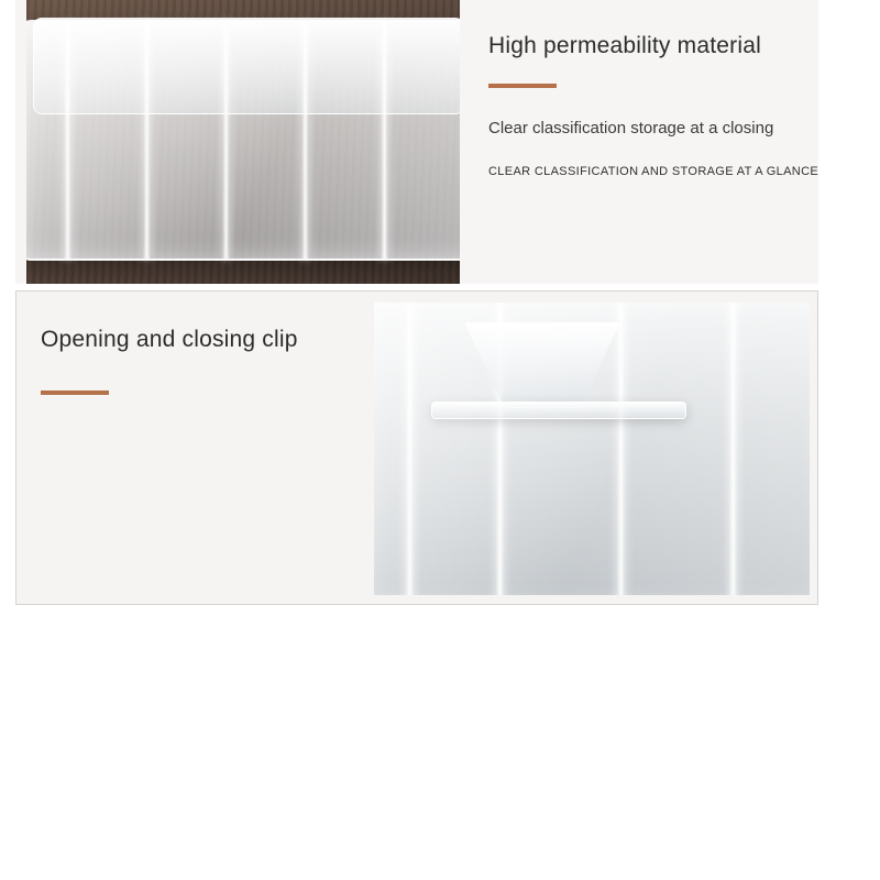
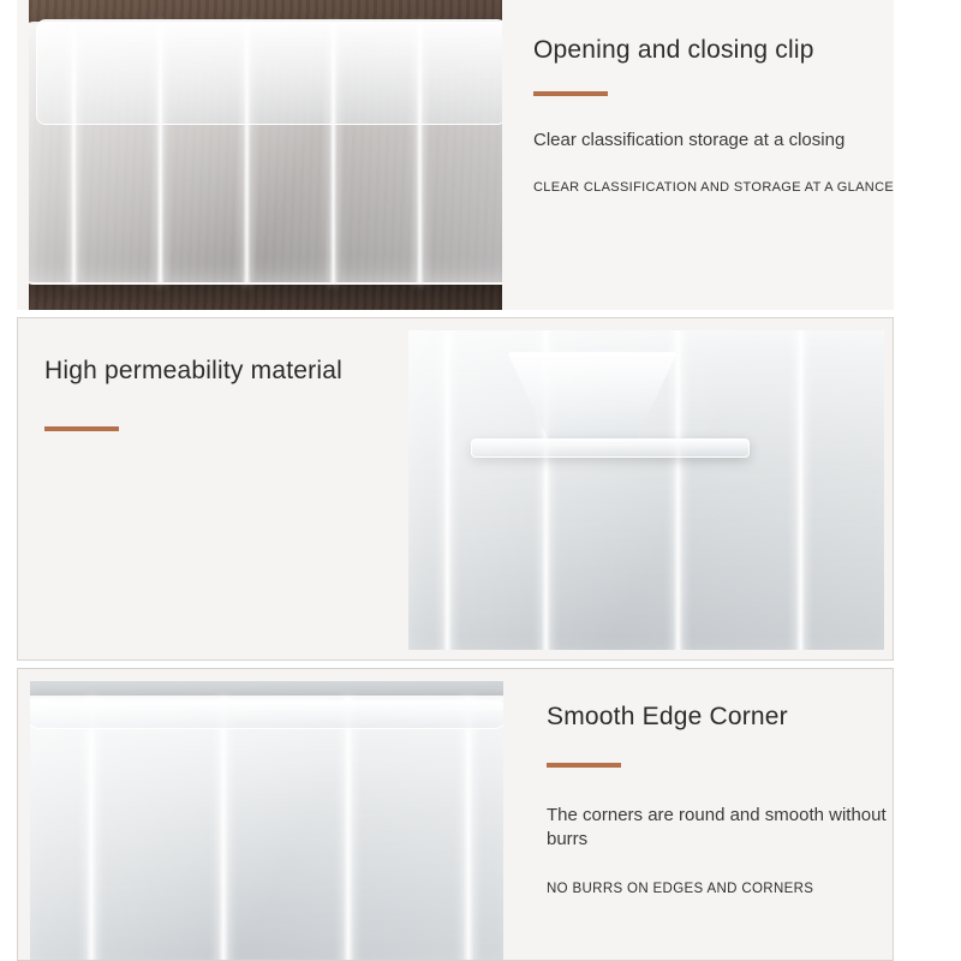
- High permeability material
+ Opening and closing clip
  Clear classification storage at a closing
  CLEAR CLASSIFICATION AND STORAGE AT A GLANCE
- Opening and closing clip
+ High permeability material
+ Smooth Edge Corner
+ The corners are round and smooth without burrs
+ NO BURRS ON EDGES AND CORNERS
